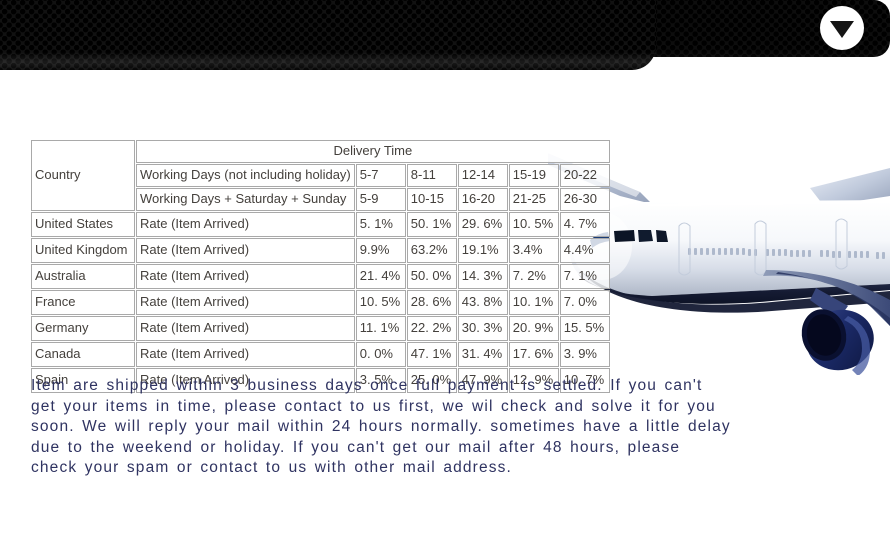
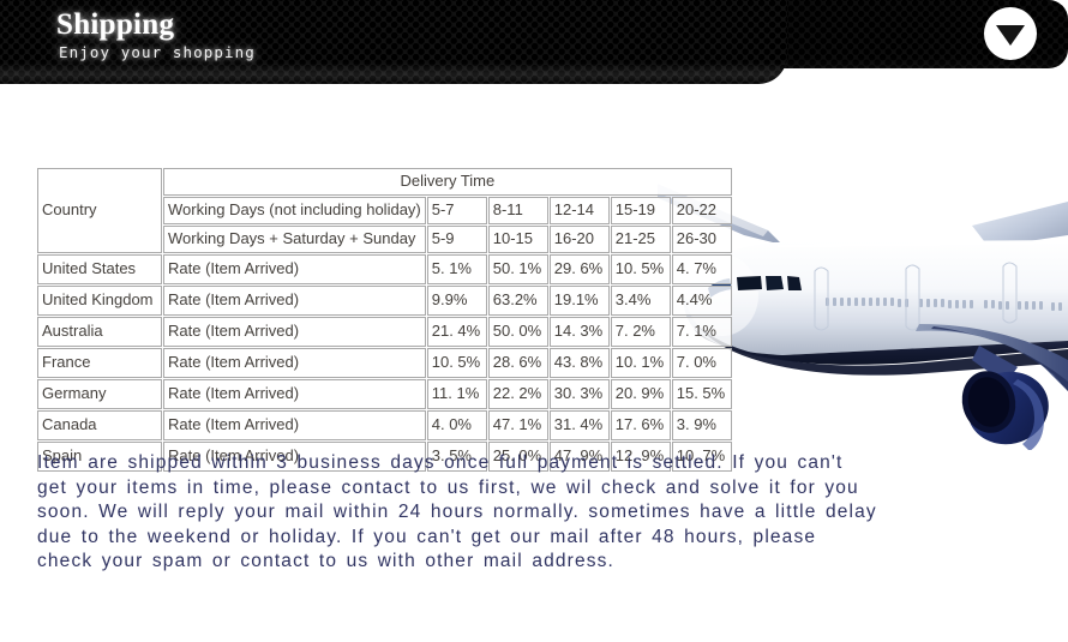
+ Shipping
+ Enjoy your shopping
  Country	Delivery Time
  Working Days (not including holiday)	5-7	8-11	12-14	15-19	20-22
  Working Days + Saturday + Sunday	5-9	10-15	16-20	21-25	26-30
  United States	Rate (Item Arrived)	5. 1%	50. 1%	29. 6%	10. 5%	4. 7%
  United Kingdom	Rate (Item Arrived)	9.9%	63.2%	19.1%	3.4%	4.4%
  Australia	Rate (Item Arrived)	21. 4%	50. 0%	14. 3%	7. 2%	7. 1%
  France	Rate (Item Arrived)	10. 5%	28. 6%	43. 8%	10. 1%	7. 0%
  Germany	Rate (Item Arrived)	11. 1%	22. 2%	30. 3%	20. 9%	15. 5%
- Canada	Rate (Item Arrived)	0. 0%	47. 1%	31. 4%	17. 6%	3. 9%
+ Canada	Rate (Item Arrived)	4. 0%	47. 1%	31. 4%	17. 6%	3. 9%
  Spain	Rate (Item Arrived)	3. 5%	25. 0%	47. 9%	12. 9%	10. 7%
  Item are shipped within 3 business days once full payment is settled. If you can't get your items in time, please contact to us first, we wil check and solve it for you soon. We will reply your mail within 24 hours normally. sometimes have a little delay due to the weekend or holiday. If you can't get our mail after 48 hours, please check your spam or contact to us with other mail address.
